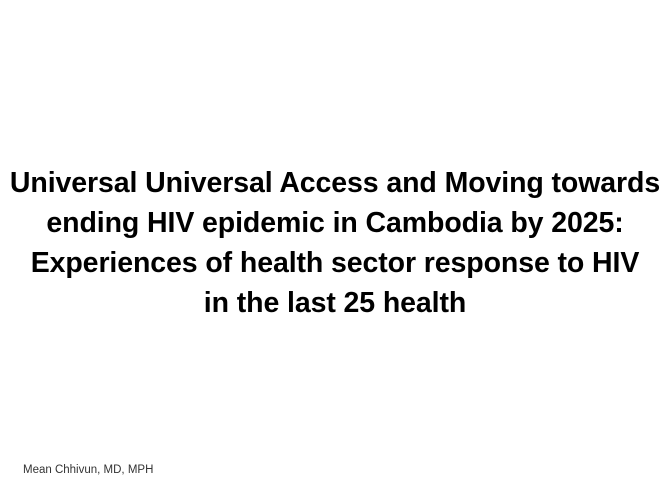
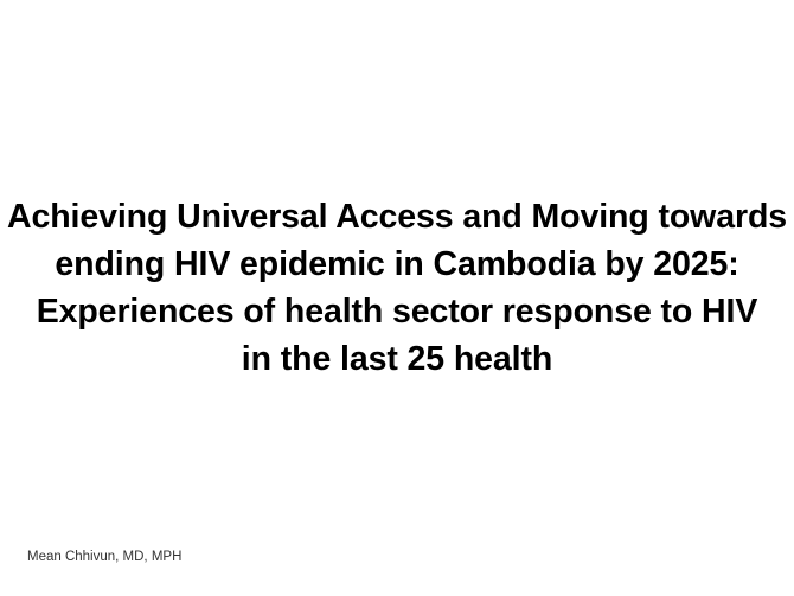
- Universal Universal Access and Moving towards
+ Achieving Universal Access and Moving towards
  ending HIV epidemic in Cambodia by 2025:
  Experiences of health sector response to HIV
  in the last 25 health
  Mean Chhivun, MD, MPH
